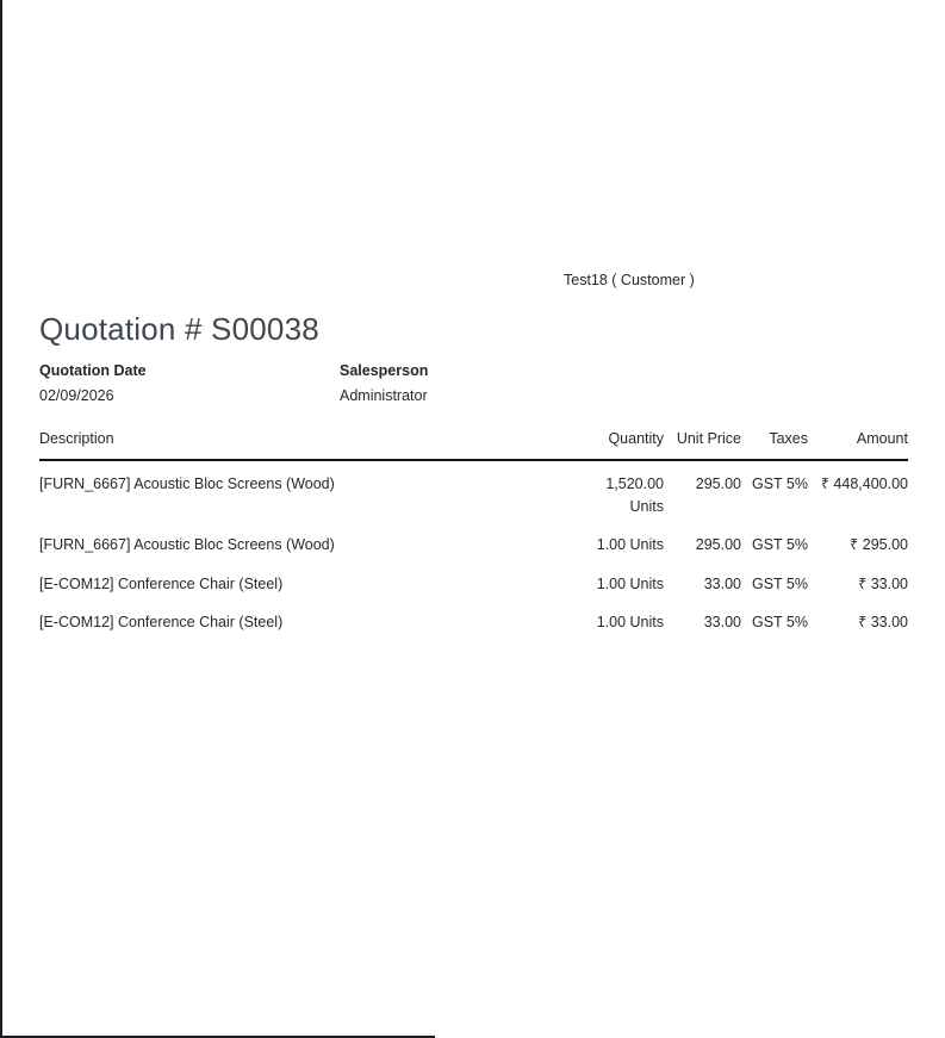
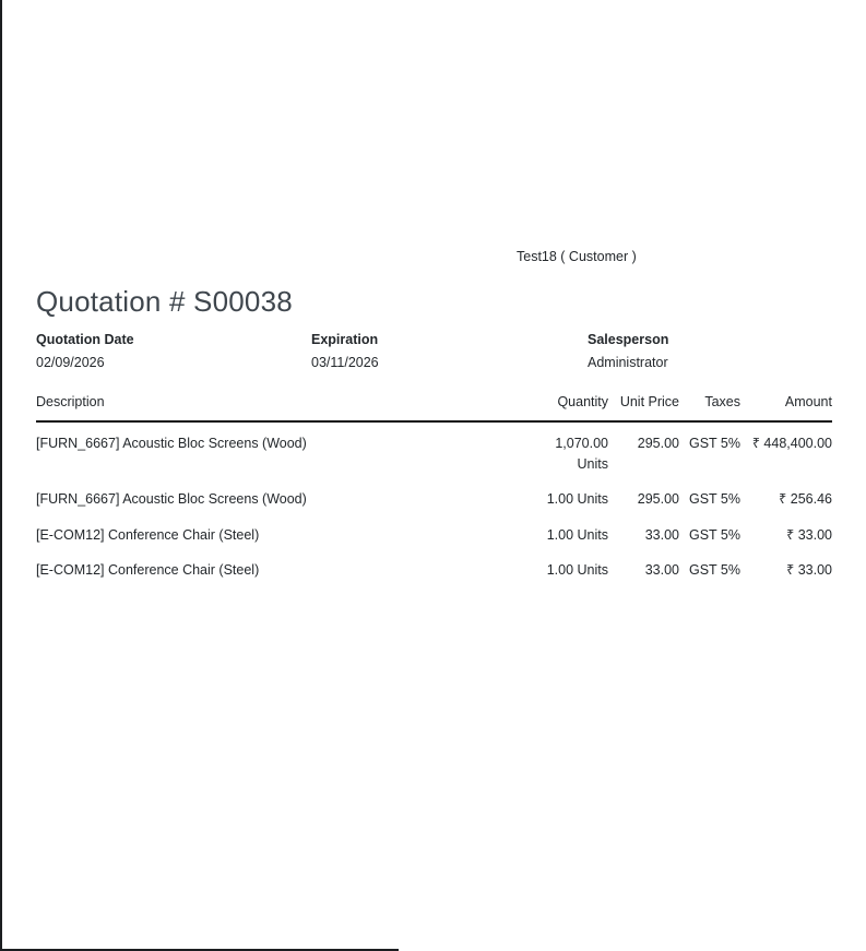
  Test18 ( Customer )
  Quotation # S00038
  Quotation Date
  02/09/2026
+ Expiration
+ 03/11/2026
  Salesperson
  Administrator
  Description	Quantity	Unit Price	Taxes	Amount
- [FURN_6667] Acoustic Bloc Screens (Wood)	1,520.00 Units	295.00	GST 5%	₹ 448,400.00
+ [FURN_6667] Acoustic Bloc Screens (Wood)	1,070.00 Units	295.00	GST 5%	₹ 448,400.00
- [FURN_6667] Acoustic Bloc Screens (Wood)	1.00 Units	295.00	GST 5%	₹ 295.00
+ [FURN_6667] Acoustic Bloc Screens (Wood)	1.00 Units	295.00	GST 5%	₹ 256.46
  [E-COM12] Conference Chair (Steel)	1.00 Units	33.00	GST 5%	₹ 33.00
  [E-COM12] Conference Chair (Steel)	1.00 Units	33.00	GST 5%	₹ 33.00
